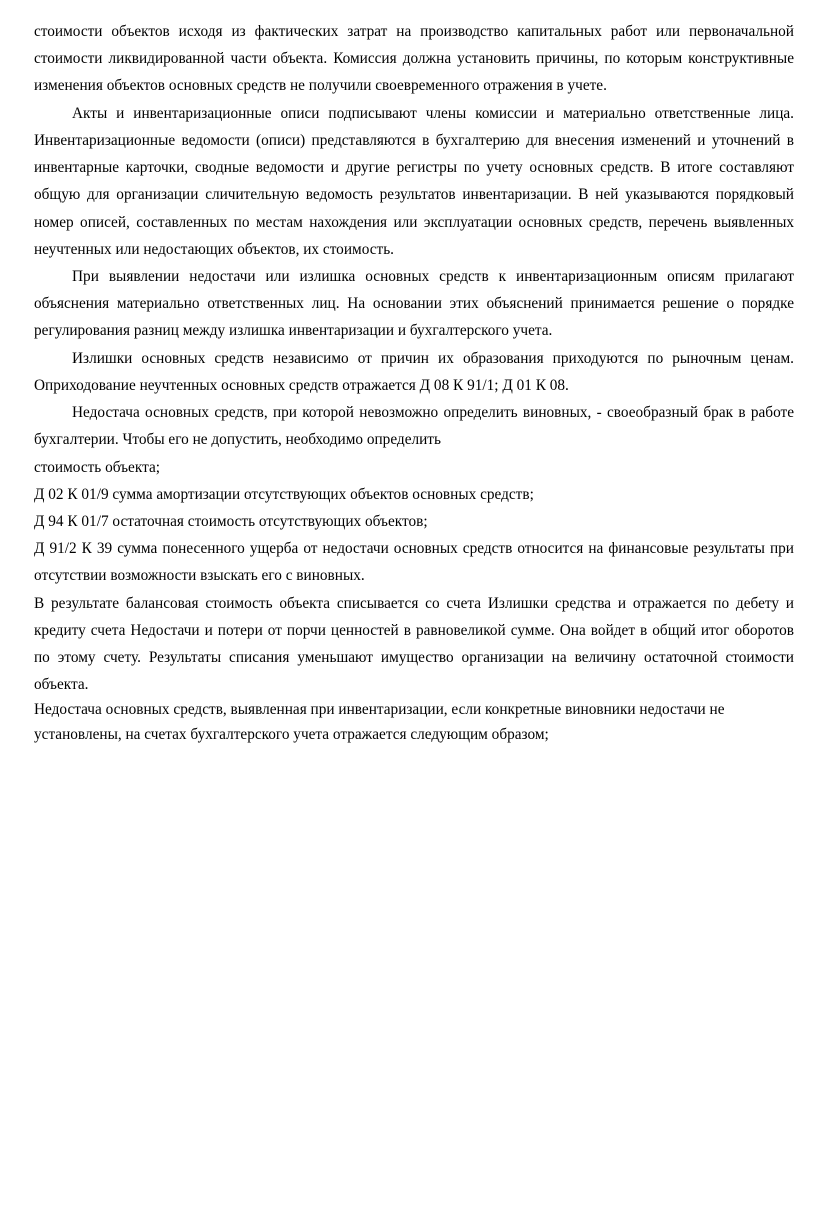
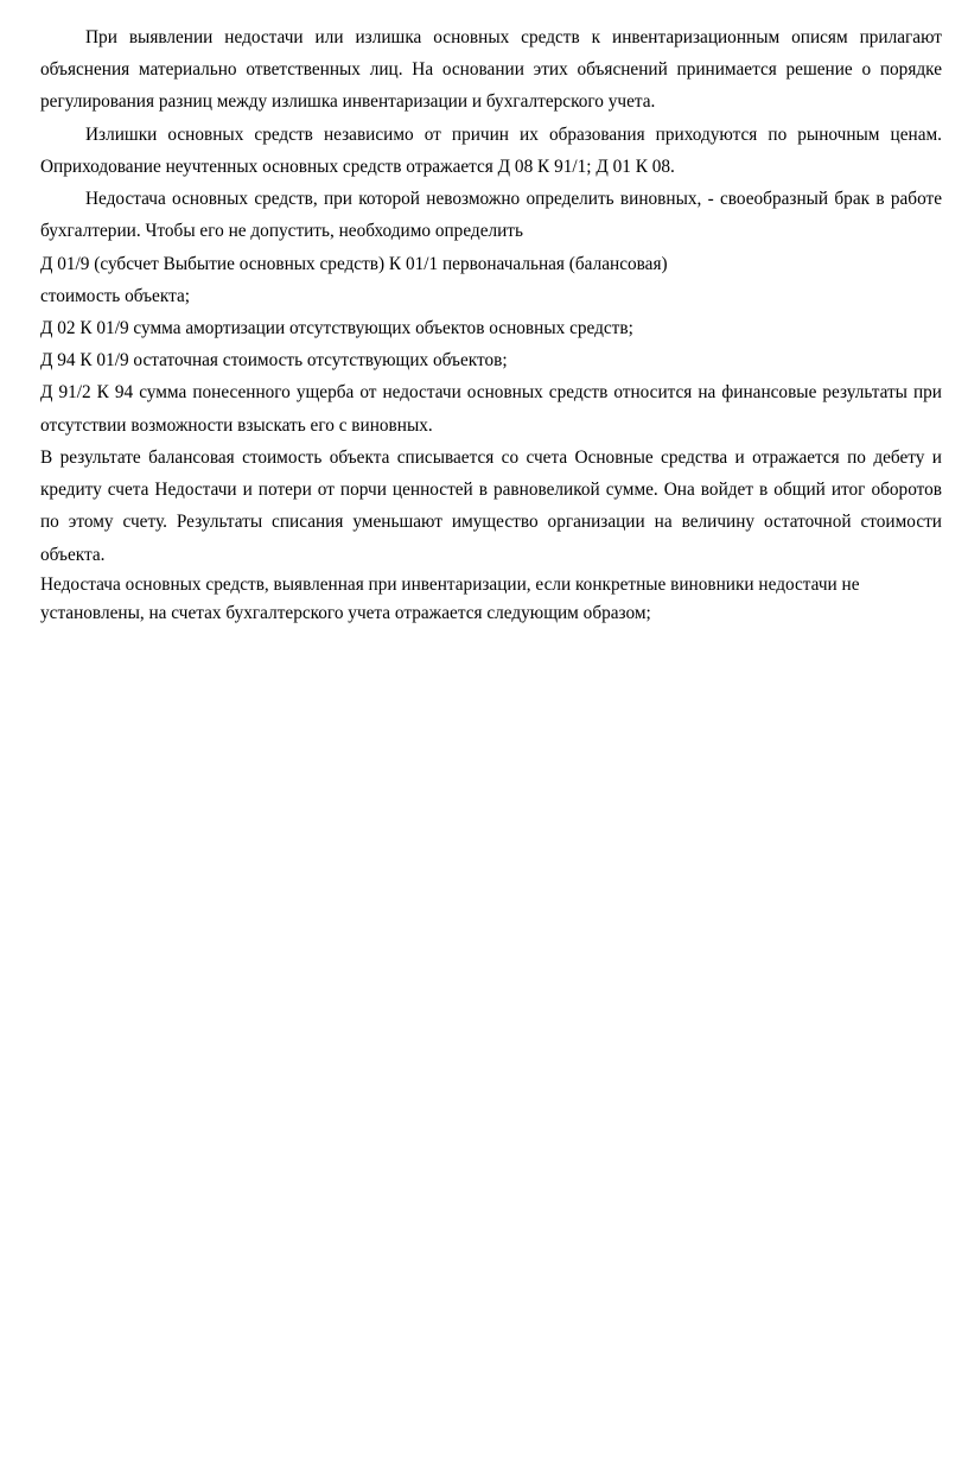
- стоимости объектов исходя из фактических затрат на производство капитальных работ или первоначальной стоимости ликвидированной части объекта. Комиссия должна установить причины, по которым конструктивные изменения объектов основных средств не получили своевременного отражения в учете.
- Акты и инвентаризационные описи подписывают члены комиссии и материально ответственные лица. Инвентаризационные ведомости (описи) представляются в бухгалтерию для внесения изменений и уточнений в инвентарные карточки, сводные ведомости и другие регистры по учету основных средств. В итоге составляют общую для организации сличительную ведомость результатов инвентаризации. В ней указываются порядковый номер описей, составленных по местам нахождения или эксплуатации основных средств, перечень выявленных неучтенных или недостающих объектов, их стоимость.
  При выявлении недостачи или излишка основных средств к инвентаризационным описям прилагают объяснения материально ответственных лиц. На основании этих объяснений принимается решение о порядке регулирования разниц между излишка инвентаризации и бухгалтерского учета.
  Излишки основных средств независимо от причин их образования приходуются по рыночным ценам. Оприходование неучтенных основных средств отражается Д 08 К 91/1; Д 01 К 08.
  Недостача основных средств, при которой невозможно определить виновных, - своеобразный брак в работе бухгалтерии. Чтобы его не допустить, необходимо определить
+ Д 01/9 (субсчет Выбытие основных средств) К 01/1 первоначальная (балансовая)
  стоимость объекта;
  Д 02 К 01/9 сумма амортизации отсутствующих объектов основных средств;
- Д 94 К 01/7 остаточная стоимость отсутствующих объектов;
+ Д 94 К 01/9 остаточная стоимость отсутствующих объектов;
- Д 91/2 К 39 сумма понесенного ущерба от недостачи основных средств относится на финансовые результаты при отсутствии возможности взыскать его с виновных.
+ Д 91/2 К 94 сумма понесенного ущерба от недостачи основных средств относится на финансовые результаты при отсутствии возможности взыскать его с виновных.
- В результате балансовая стоимость объекта списывается со счета Излишки средства и отражается по дебету и кредиту счета Недостачи и потери от порчи ценностей в равновеликой сумме. Она войдет в общий итог оборотов по этому счету. Результаты списания уменьшают имущество организации на величину остаточной стоимости объекта.
+ В результате балансовая стоимость объекта списывается со счета Основные средства и отражается по дебету и кредиту счета Недостачи и потери от порчи ценностей в равновеликой сумме. Она войдет в общий итог оборотов по этому счету. Результаты списания уменьшают имущество организации на величину остаточной стоимости объекта.
  Недостача основных средств, выявленная при инвентаризации, если конкретные виновники недостачи не установлены, на счетах бухгалтерского учета отражается следующим образом;
